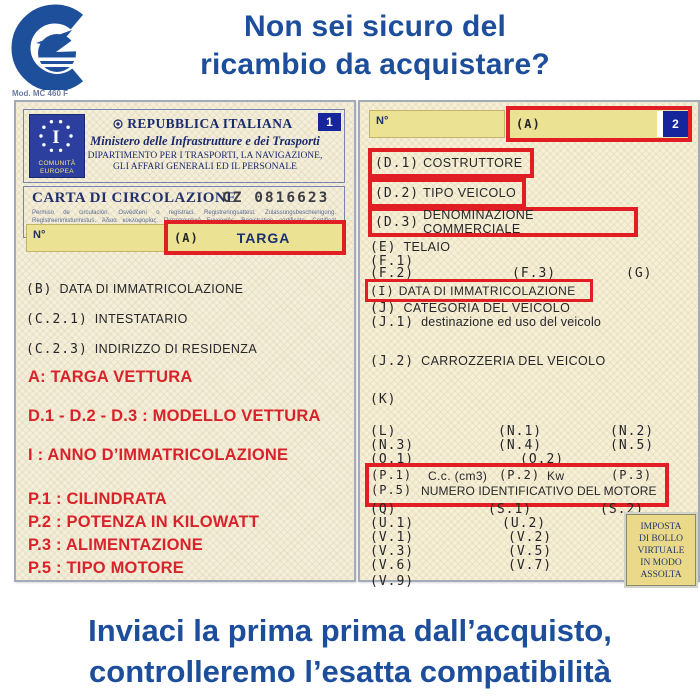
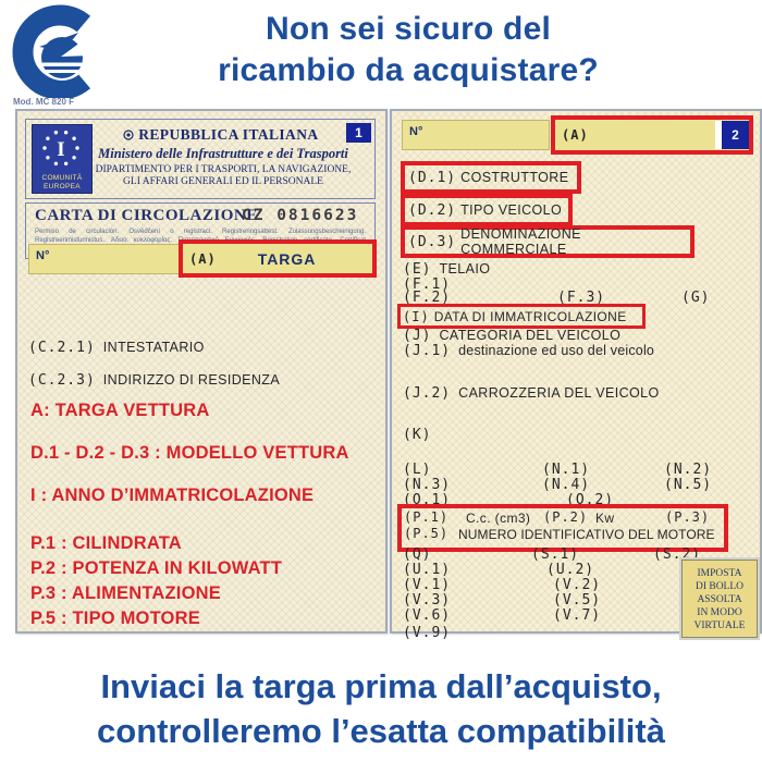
  Non sei sicuro del
  ricambio da acquistare?
- Mod. MC 460 F
+ Mod. MC 820 F
  I
  1
  REPUBBLICA ITALIANA
  Ministero delle Infrastrutture e dei Trasporti
  DIPARTIMENTO PER I TRASPORTI, LA NAVIGAZIONE,
  GLI AFFARI GENERALI ED IL PERSONALE
  CARTA DI CIRCOLAZIONE
  CZ 0816623
  N°
  (A)
  TARGA
- (B) DATA DI IMMATRICOLAZIONE
  (C.2.1) INTESTATARIO
  (C.2.3) INDIRIZZO DI RESIDENZA
  A: TARGA VETTURA
  D.1 - D.2 - D.3 : MODELLO VETTURA
  I : ANNO D’IMMATRICOLAZIONE
  P.1 : CILINDRATA
  P.2 : POTENZA IN KILOWATT
  P.3 : ALIMENTAZIONE
  P.5 : TIPO MOTORE
  N°
  (A)
  2
  (D.1)
  COSTRUTTORE
  (D.2)
  TIPO VEICOLO
  (D.3)
  DENOMINAZIONE COMMERCIALE
  (E) TELAIO
  (F.1)
  (F.2)
  (F.3)
  (G)
  (I)
  DATA DI IMMATRICOLAZIONE
  (J) CATEGORIA DEL VEICOLO
  (J.1) destinazione ed uso del veicolo
  (J.2) CARROZZERIA DEL VEICOLO
  (K)
  (L)
  (N.1)
  (N.2)
  (N.3)
  (N.4)
  (N.5)
  (O.1)
  (O.2)
  (P.1)
  C.c. (cm3)
  (P.2)
  Kw
  (P.3)
  (P.5)
  NUMERO IDENTIFICATIVO DEL MOTORE
  (Q)
  (S.1)
  (S.2)
  (U.1)
  (U.2)
  (V.1)
  (V.2)
  (V.3)
  (V.5)
  (V.6)
  (V.7)
  (V.9)
  IMPOSTA
  DI BOLLO
- VIRTUALE
+ ASSOLTA
  IN MODO
- ASSOLTA
+ VIRTUALE
- Inviaci la prima prima dall’acquisto,
+ Inviaci la targa prima dall’acquisto,
  controlleremo l’esatta compatibilità
